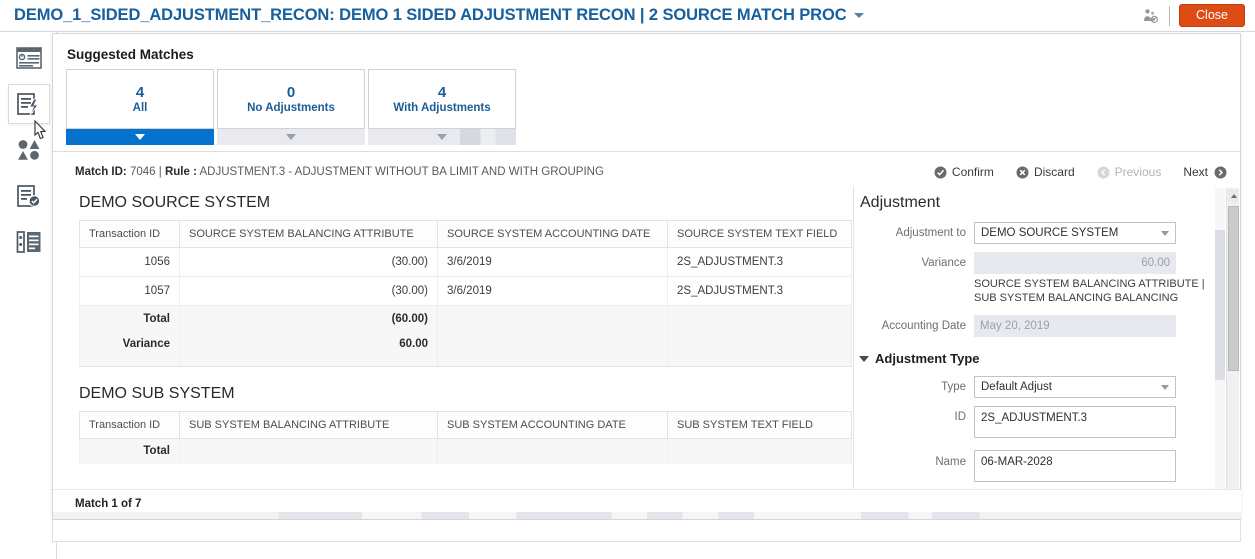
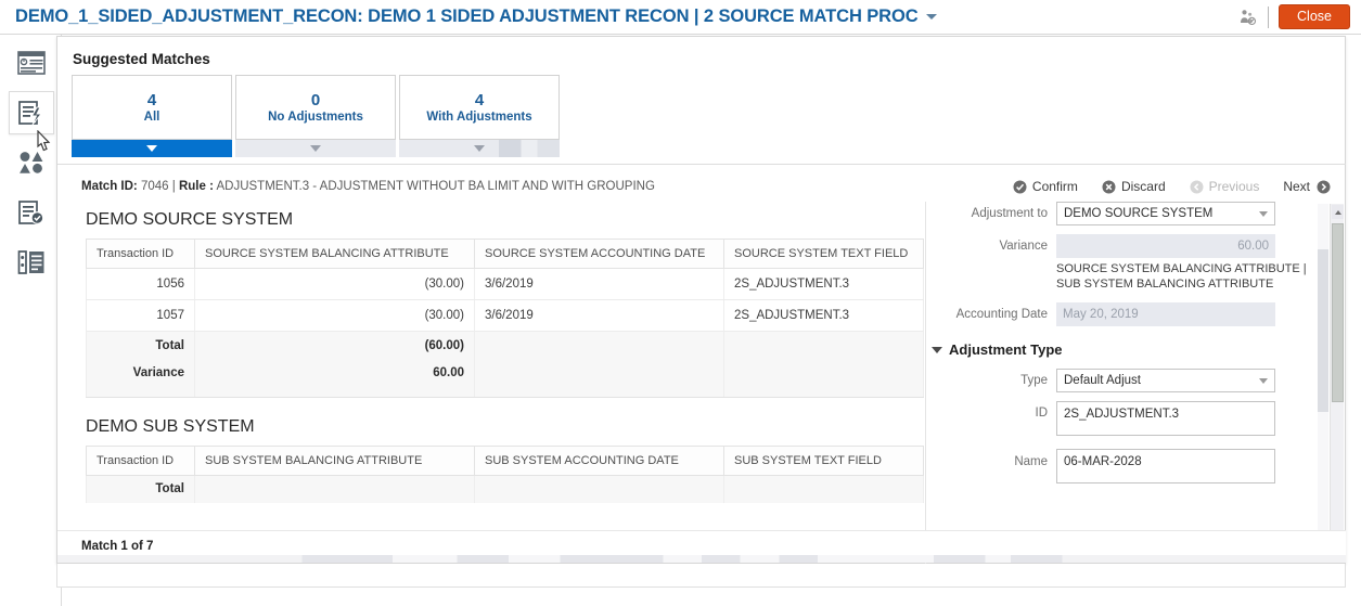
  DEMO_1_SIDED_ADJUSTMENT_RECON: DEMO 1 SIDED ADJUSTMENT RECON | 2 SOURCE MATCH PROC
  Close
  Suggested Matches
  4
  All
  0
  No Adjustments
  4
  With Adjustments
  Match ID: 7046 | Rule : ADJUSTMENT.3 - ADJUSTMENT WITHOUT BA LIMIT AND WITH GROUPING
  Confirm
  Discard
  Previous
  Next
  DEMO SOURCE SYSTEM
  Transaction ID	SOURCE SYSTEM BALANCING ATTRIBUTE	SOURCE SYSTEM ACCOUNTING DATE	SOURCE SYSTEM TEXT FIELD
  1056	(30.00)	3/6/2019	2S_ADJUSTMENT.3
  1057	(30.00)	3/6/2019	2S_ADJUSTMENT.3
  Total	(60.00)
  Variance	60.00
  DEMO SUB SYSTEM
  Transaction ID	SUB SYSTEM BALANCING ATTRIBUTE	SUB SYSTEM ACCOUNTING DATE	SUB SYSTEM TEXT FIELD
  Total
- Adjustment
  Adjustment to
  DEMO SOURCE SYSTEM
  Variance
  60.00
- SOURCE SYSTEM BALANCING ATTRIBUTE | SUB SYSTEM BALANCING BALANCING
+ SOURCE SYSTEM BALANCING ATTRIBUTE | SUB SYSTEM BALANCING ATTRIBUTE
  Accounting Date
  May 20, 2019
  Adjustment Type
  Type
  Default Adjust
  ID
  2S_ADJUSTMENT.3
  Name
  06-MAR-2028
  Match 1 of 7
